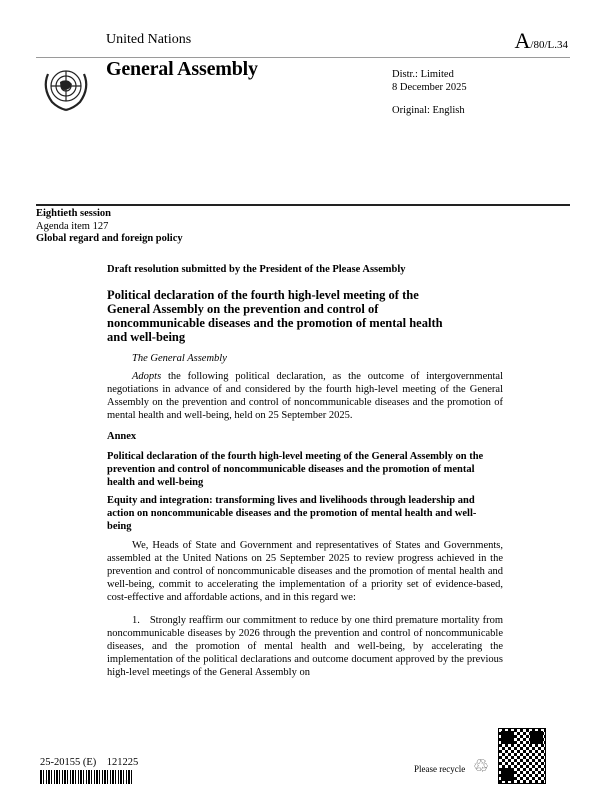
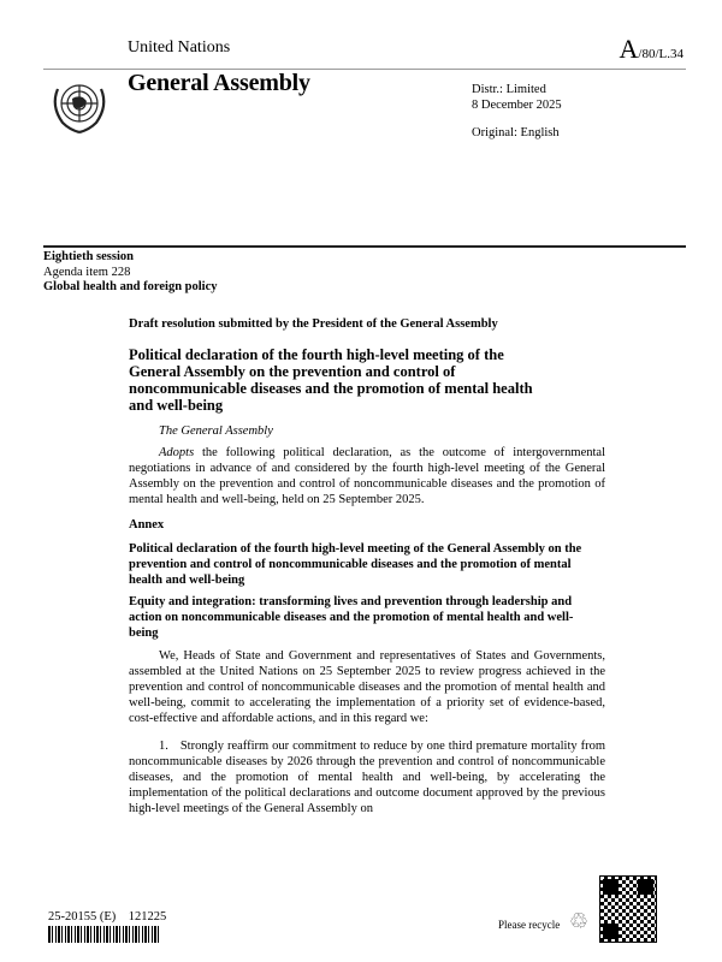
  United Nations
  A/80/L.34
  General Assembly
  Distr.: Limited
  8 December 2025
  Original: English
  Eightieth session
- Agenda item 127
+ Agenda item 228
- Global regard and foreign policy
+ Global health and foreign policy
- Draft resolution submitted by the President of the Please Assembly
+ Draft resolution submitted by the President of the General Assembly
  Political declaration of the fourth high-level meeting of the General Assembly on the prevention and control of noncommunicable diseases and the promotion of mental health and well-being
  The General Assembly
  Adopts the following political declaration, as the outcome of intergovernmental negotiations in advance of and considered by the fourth high-level meeting of the General Assembly on the prevention and control of noncommunicable diseases and the promotion of mental health and well-being, held on 25 September 2025.
  Annex
  Political declaration of the fourth high-level meeting of the General Assembly on the prevention and control of noncommunicable diseases and the promotion of mental health and well-being
- Equity and integration: transforming lives and livelihoods through leadership and action on noncommunicable diseases and the promotion of mental health and well-being
+ Equity and integration: transforming lives and prevention through leadership and action on noncommunicable diseases and the promotion of mental health and well-being
  We, Heads of State and Government and representatives of States and Governments, assembled at the United Nations on 25 September 2025 to review progress achieved in the prevention and control of noncommunicable diseases and the promotion of mental health and well-being, commit to accelerating the implementation of a priority set of evidence-based, cost-effective and affordable actions, and in this regard we:
  1. Strongly reaffirm our commitment to reduce by one third premature mortality from noncommunicable diseases by 2026 through the prevention and control of noncommunicable diseases, and the promotion of mental health and well-being, by accelerating the implementation of the political declarations and outcome document approved by the previous high-level meetings of the General Assembly on
  25-20155 (E) 121225
  Please recycle
  ♲
